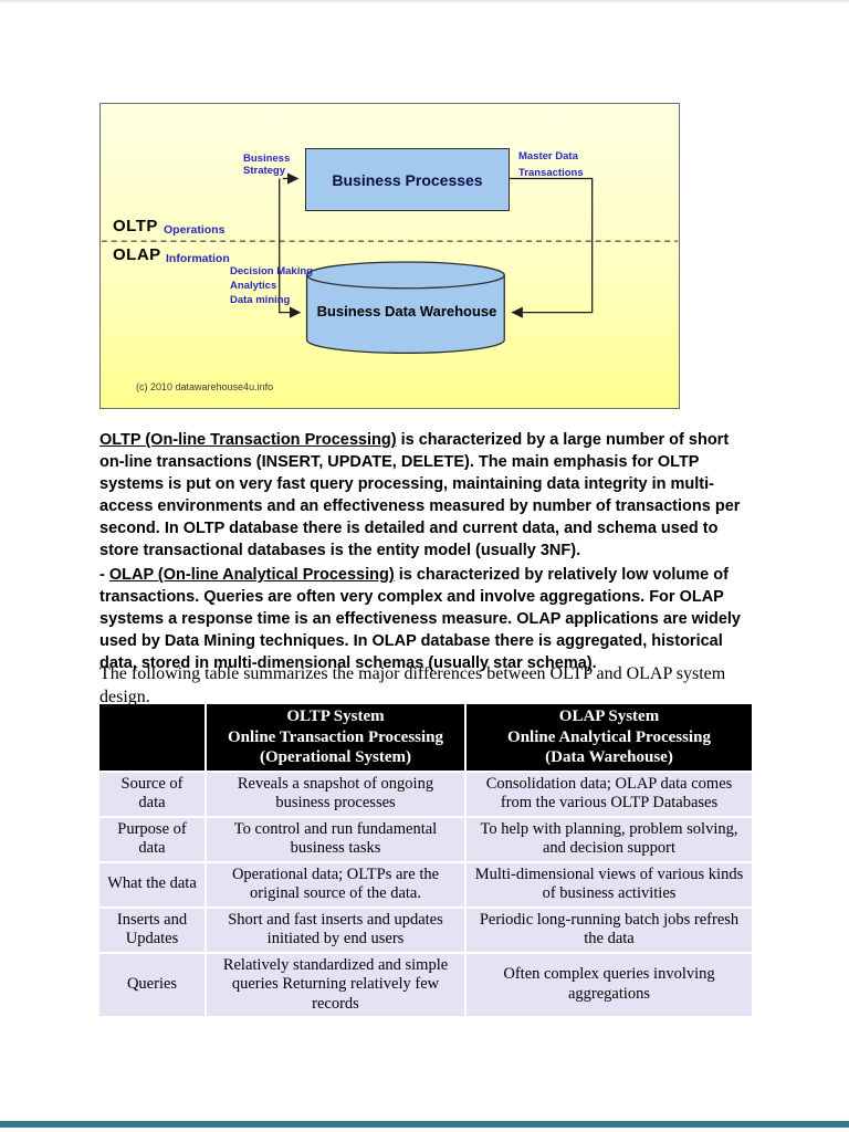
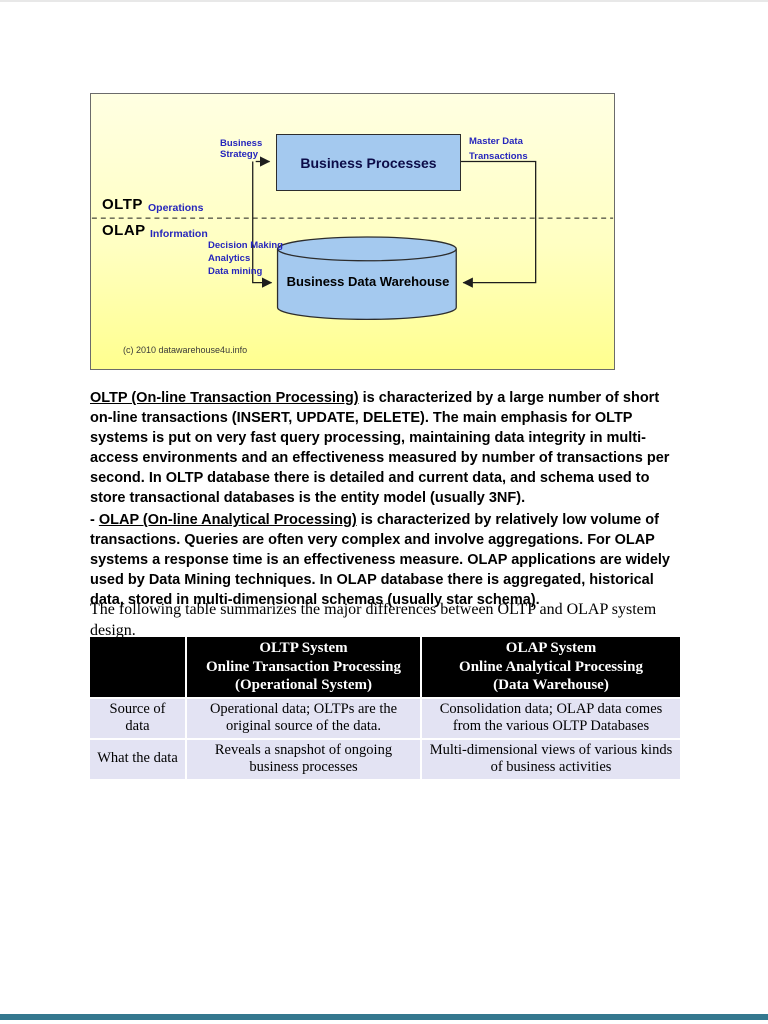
  Business
  Strategy
  Business Processes
  Master Data
  Transactions
  OLTP
  Operations
  OLAP
  Information
  Decision Making
  Analytics
  Data mining
  Business Data Warehouse
  (c) 2010 datawarehouse4u.info
  OLTP (On-line Transaction Processing) is characterized by a large number of short on-line transactions (INSERT, UPDATE, DELETE). The main emphasis for OLTP systems is put on very fast query processing, maintaining data integrity in multi-access environments and an effectiveness measured by number of transactions per second. In OLTP database there is detailed and current data, and schema used to store transactional databases is the entity model (usually 3NF).
  - OLAP (On-line Analytical Processing) is characterized by relatively low volume of transactions. Queries are often very complex and involve aggregations. For OLAP systems a response time is an effectiveness measure. OLAP applications are widely used by Data Mining techniques. In OLAP database there is aggregated, historical data, stored in multi-dimensional schemas (usually star schema).
  The following table summarizes the major differences between OLTP and OLAP system design.
  	OLTP System Online Transaction Processing (Operational System)	OLAP System Online Analytical Processing (Data Warehouse)
- Source of data	Reveals a snapshot of ongoing business processes	Consolidation data; OLAP data comes from the various OLTP Databases
+ Source of data	Operational data; OLTPs are the original source of the data.	Consolidation data; OLAP data comes from the various OLTP Databases
- Purpose of data	To control and run fundamental business tasks	To help with planning, problem solving, and decision support
- What the data	Operational data; OLTPs are the original source of the data.	Multi-dimensional views of various kinds of business activities
+ What the data	Reveals a snapshot of ongoing business processes	Multi-dimensional views of various kinds of business activities
- Inserts and Updates	Short and fast inserts and updates initiated by end users	Periodic long-running batch jobs refresh the data
- Queries	Relatively standardized and simple queries Returning relatively few records	Often complex queries involving aggregations
